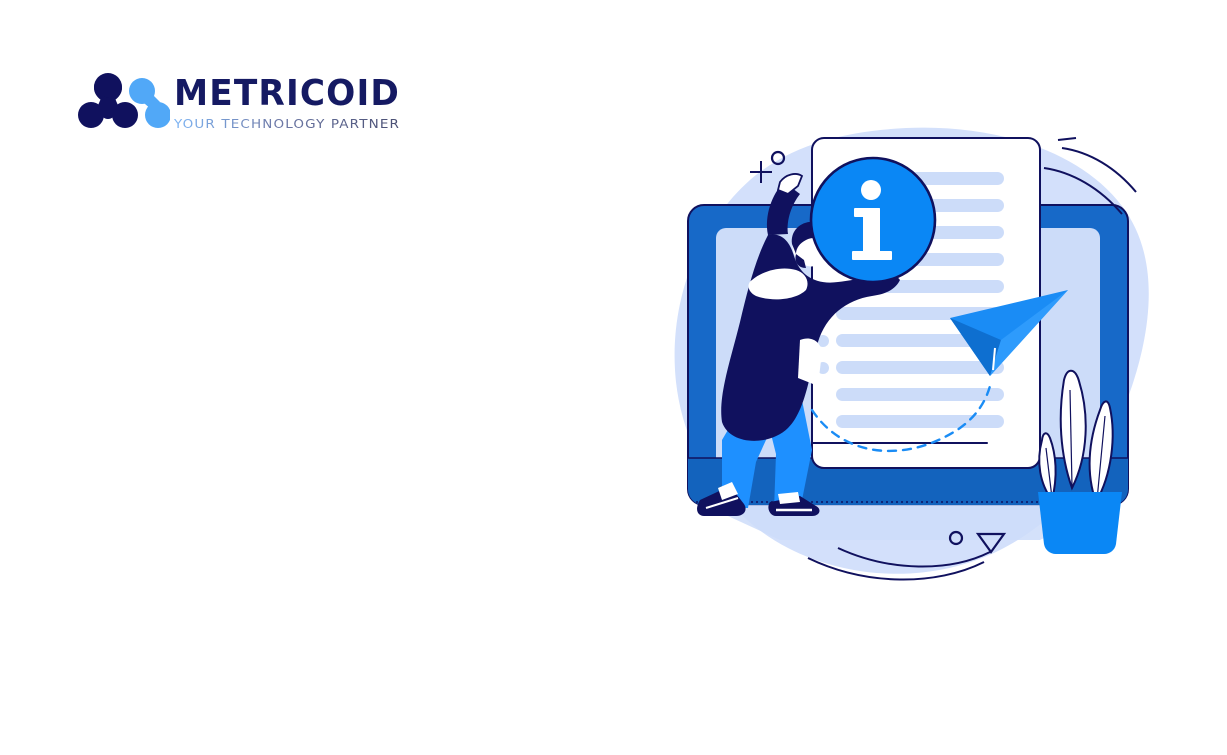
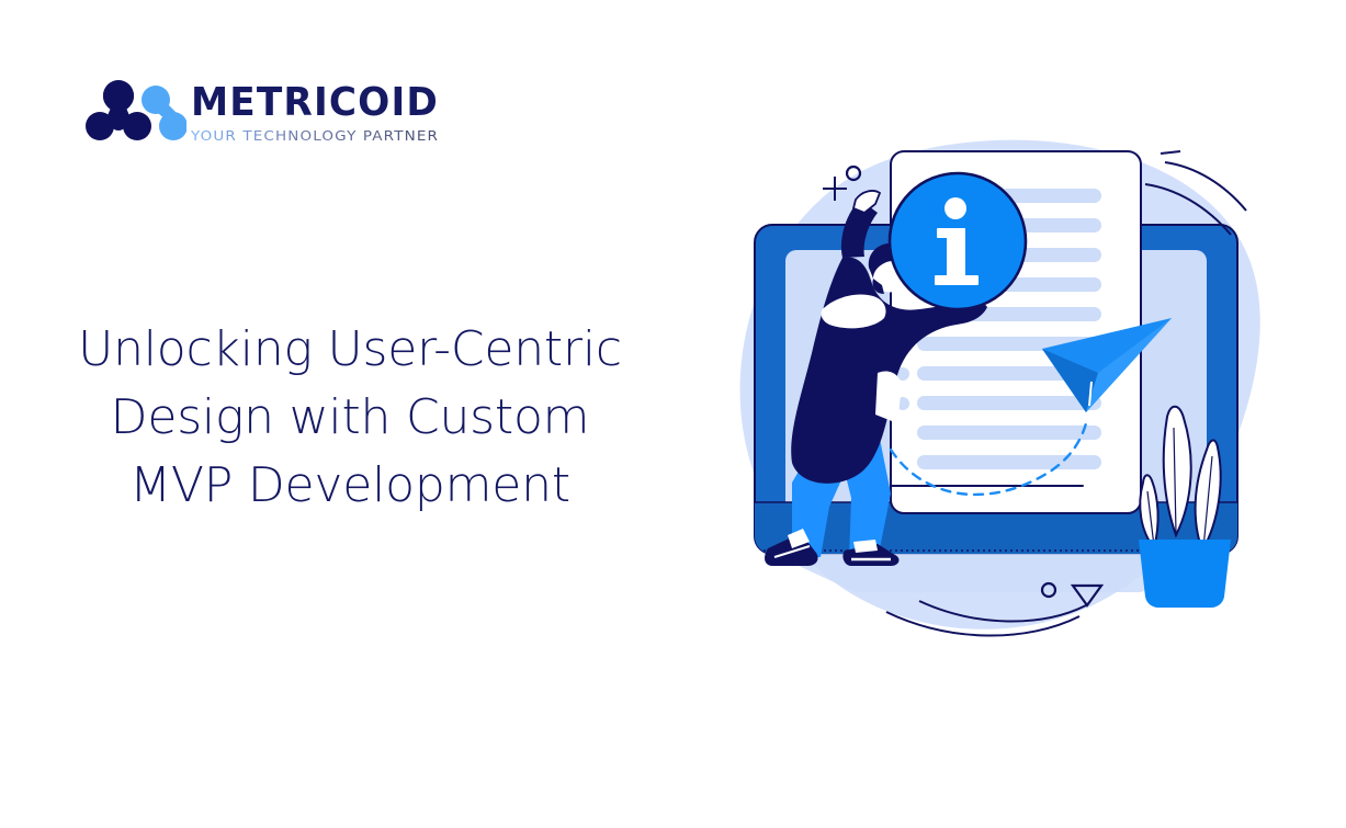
  METRICOID
  YOUR TECHNOLOGY PARTNER
+ Unlocking User-Centric
+ Design with Custom
+ MVP Development
